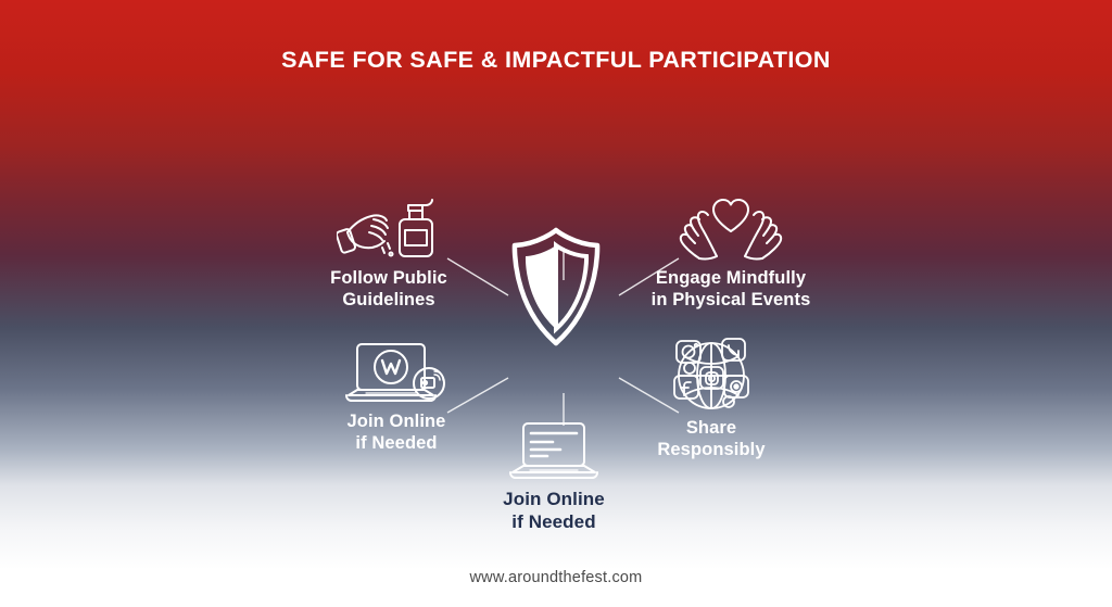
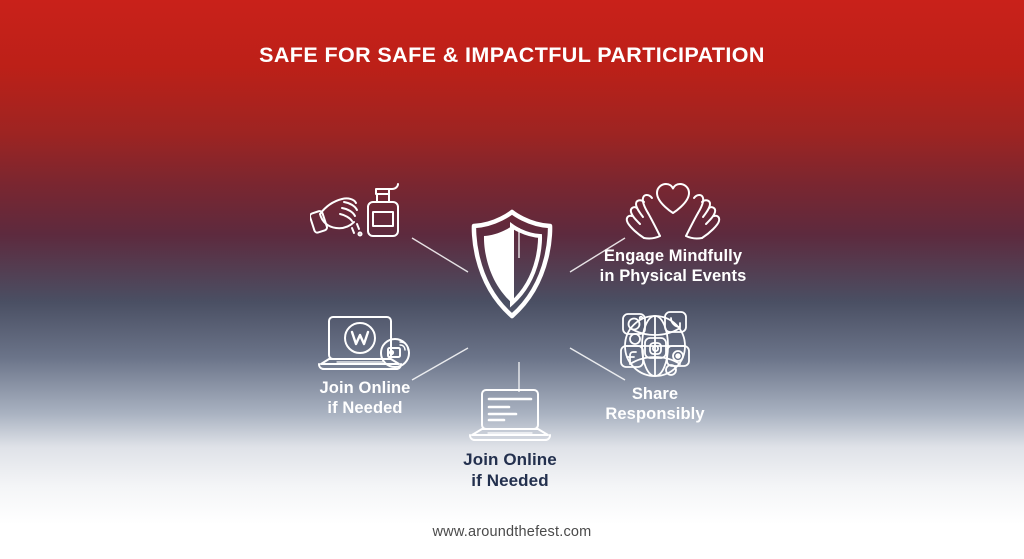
  SAFE FOR SAFE & IMPACTFUL PARTICIPATION
- Follow Public
- Guidelines
  Engage Mindfully
  in Physical Events
  Join Online
  if Needed
  Share
  Responsibly
  Join Online
  if Needed
  www.aroundthefest.com
